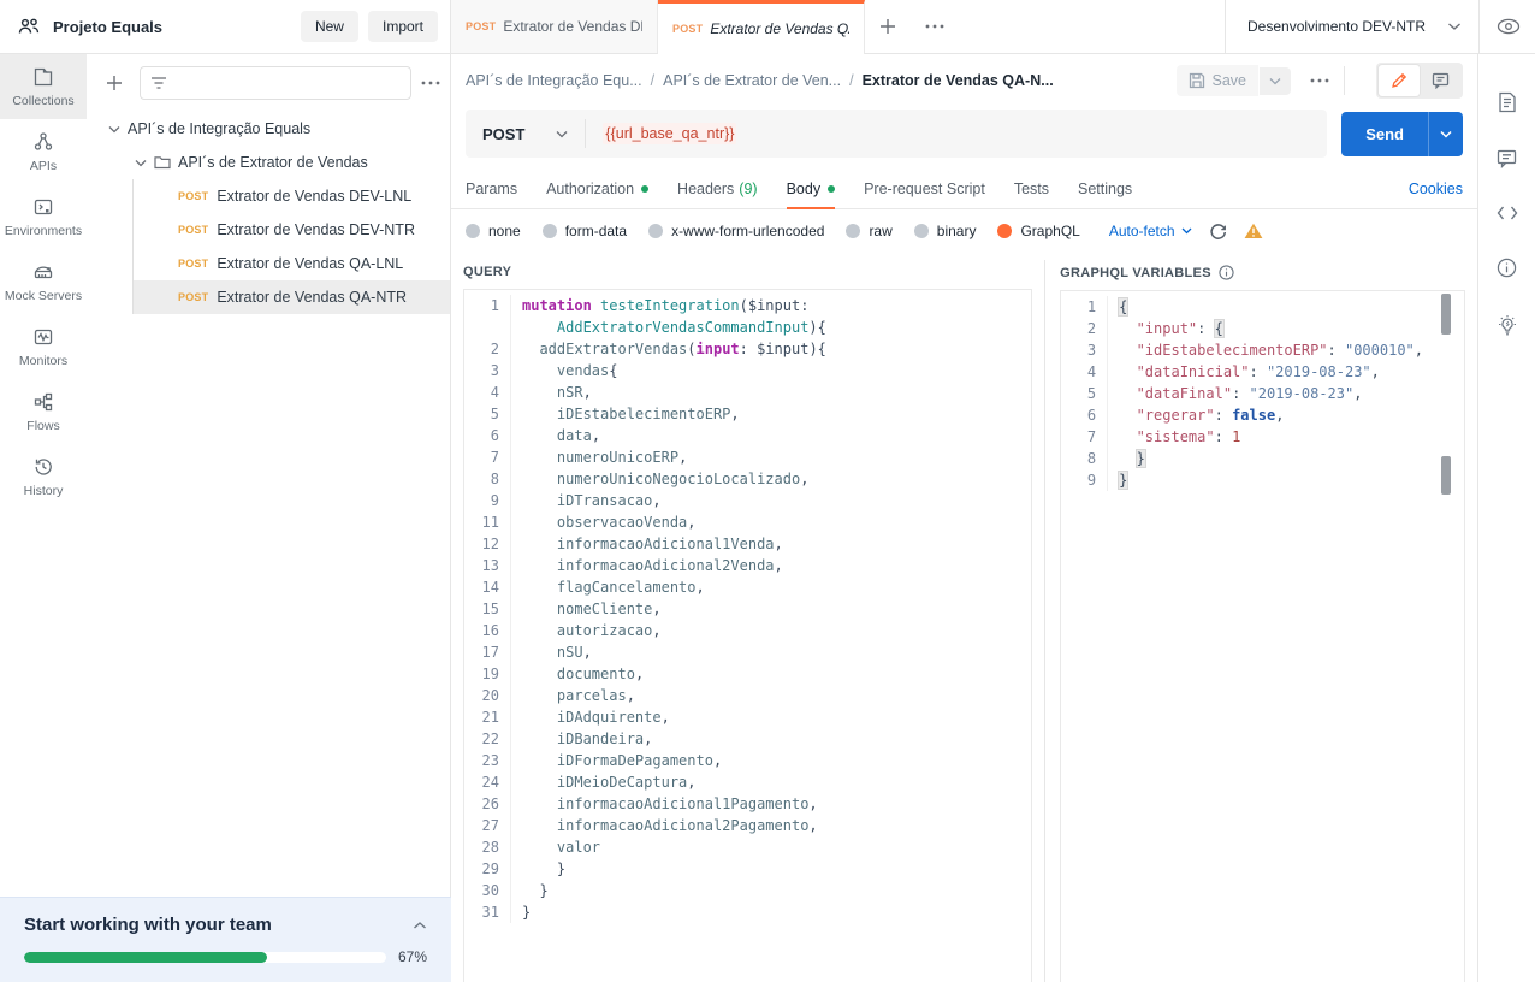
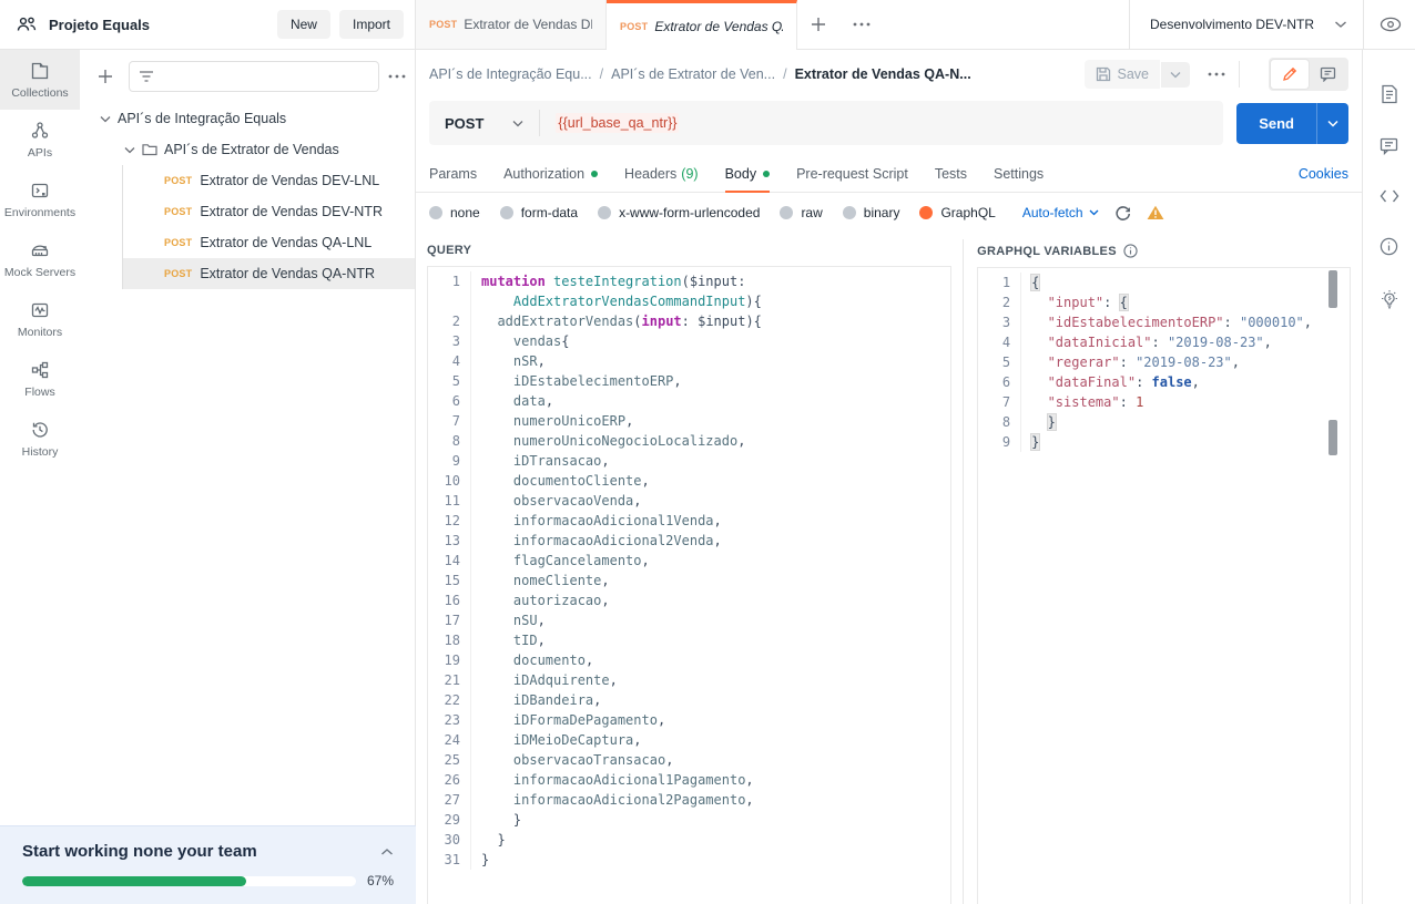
  Projeto Equals
  New
  Import
  POST
  Extrator de Vendas D
  POST
  Extrator de Vendas Q
  Desenvolvimento DEV-NTR
  Collections
  APIs
  Environments
  Mock Servers
  Monitors
  Flows
  History
  API´s de Integração Equals
  API´s de Extrator de Vendas
  POST
  Extrator de Vendas DEV-LNL
  POST
  Extrator de Vendas DEV-NTR
  POST
  Extrator de Vendas QA-LNL
  POST
  Extrator de Vendas QA-NTR
- Start working with your team
+ Start working none your team
  67%
  API´s de Integração Equ...
  /
  API´s de Extrator de Ven...
  /
  Extrator de Vendas QA-N...
  Save
  POST
  {{url_base_qa_ntr}}
  Send
  Params
  Authorization
  Headers
  (9)
  Body
  Pre-request Script
  Tests
  Settings
  Cookies
  none
  form-data
  x-www-form-urlencoded
  raw
  binary
  GraphQL
  Auto-fetch
  QUERY
  1
  mutation testeIntegration($input:
  AddExtratorVendasCommandInput){
  2
  addExtratorVendas(input: $input){
  3
  vendas{
  4
  nSR,
  5
  iDEstabelecimentoERP,
  6
  data,
  7
  numeroUnicoERP,
  8
  numeroUnicoNegocioLocalizado,
  9
  iDTransacao,
+ 10
+ documentoCliente,
  11
  observacaoVenda,
  12
  informacaoAdicional1Venda,
  13
  informacaoAdicional2Venda,
  14
  flagCancelamento,
  15
  nomeCliente,
  16
  autorizacao,
  17
  nSU,
+ 18
+ tID,
  19
  documento,
- 20
- parcelas,
  21
  iDAdquirente,
  22
  iDBandeira,
  23
  iDFormaDePagamento,
  24
  iDMeioDeCaptura,
+ 25
+ observacaoTransacao,
  26
  informacaoAdicional1Pagamento,
  27
  informacaoAdicional2Pagamento,
- 28
- valor
  29
  }
  30
  }
  31
  }
  GRAPHQL VARIABLES
  1
  {
  2
  "input": {
  3
  "idEstabelecimentoERP": "000010",
  4
  "dataInicial": "2019-08-23",
  5
- "dataFinal": "2019-08-23",
+ "regerar": "2019-08-23",
  6
- "regerar": false,
+ "dataFinal": false,
  7
  "sistema": 1
  8
  }
  9
  }
